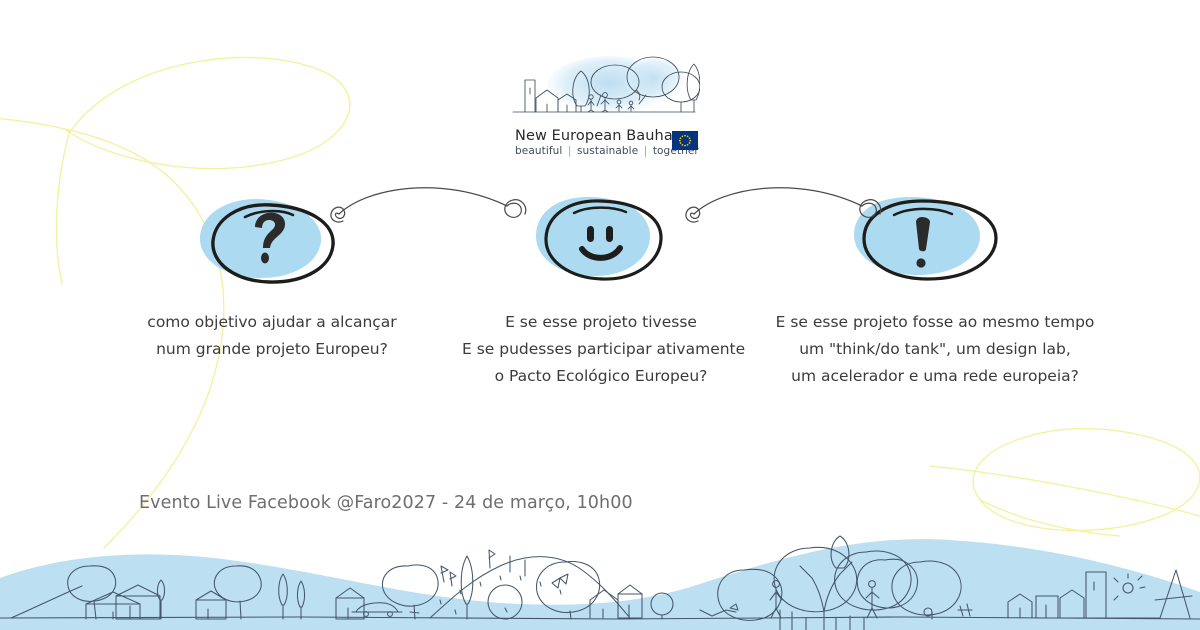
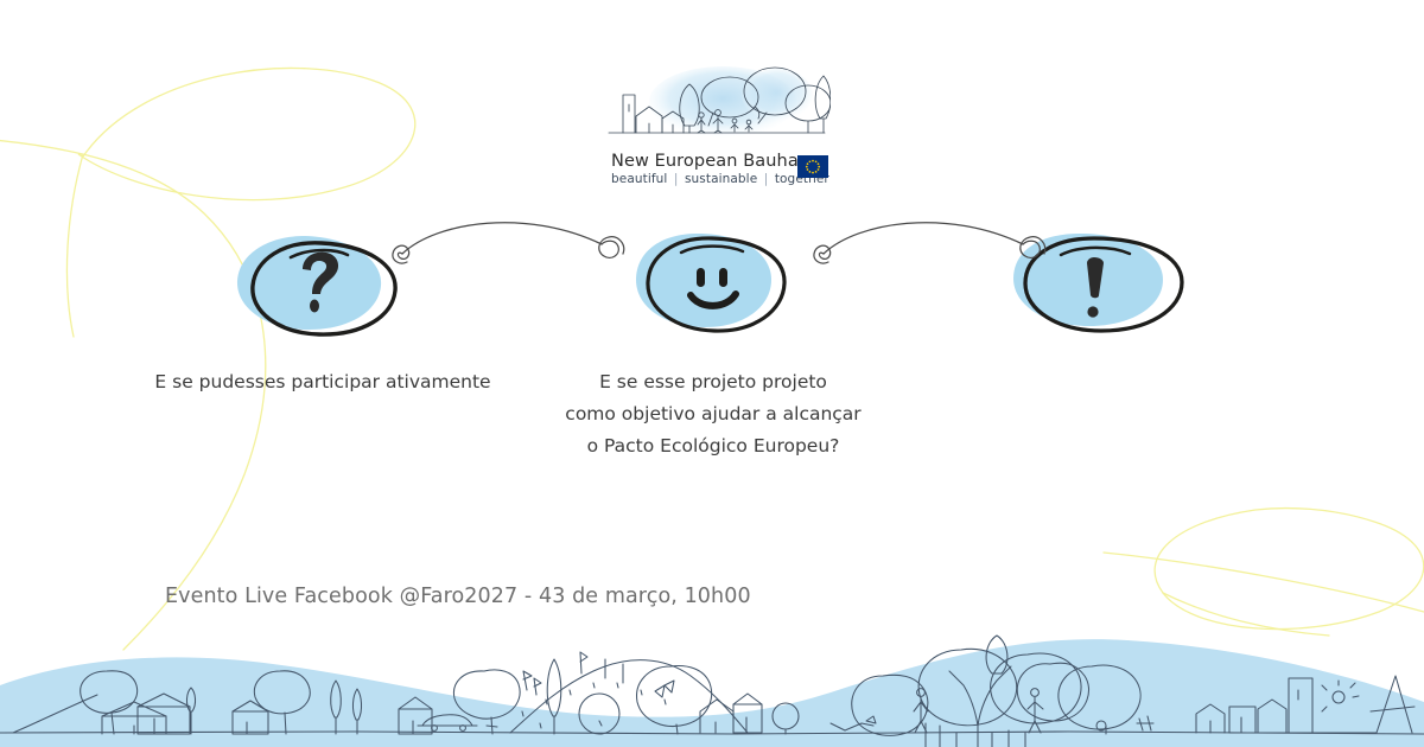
  New European Bauha
  beautiful | sustainable | together
- como objetivo ajudar a alcançar
+ E se pudesses participar ativamente
- num grande projeto Europeu?
- E se esse projeto tivesse
+ E se esse projeto projeto
- E se pudesses participar ativamente
+ como objetivo ajudar a alcançar
  o Pacto Ecológico Europeu?
- E se esse projeto fosse ao mesmo tempo
- um "think/do tank", um design lab,
- um acelerador e uma rede europeia?
- Evento Live Facebook @Faro2027 - 24 de março, 10h00
+ Evento Live Facebook @Faro2027 - 43 de março, 10h00
